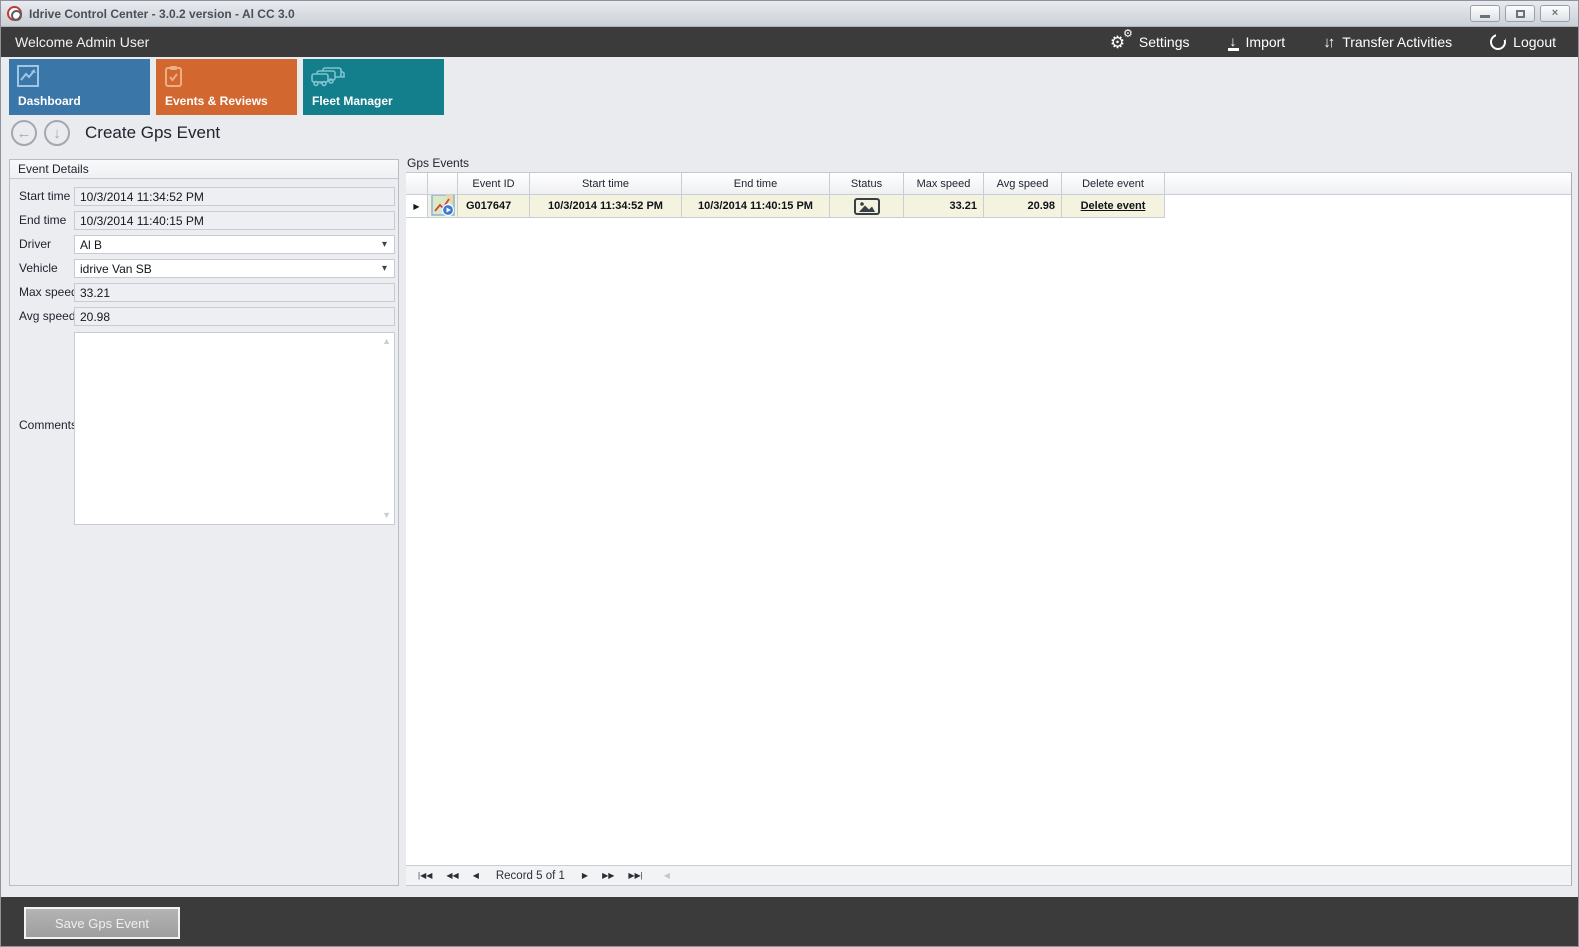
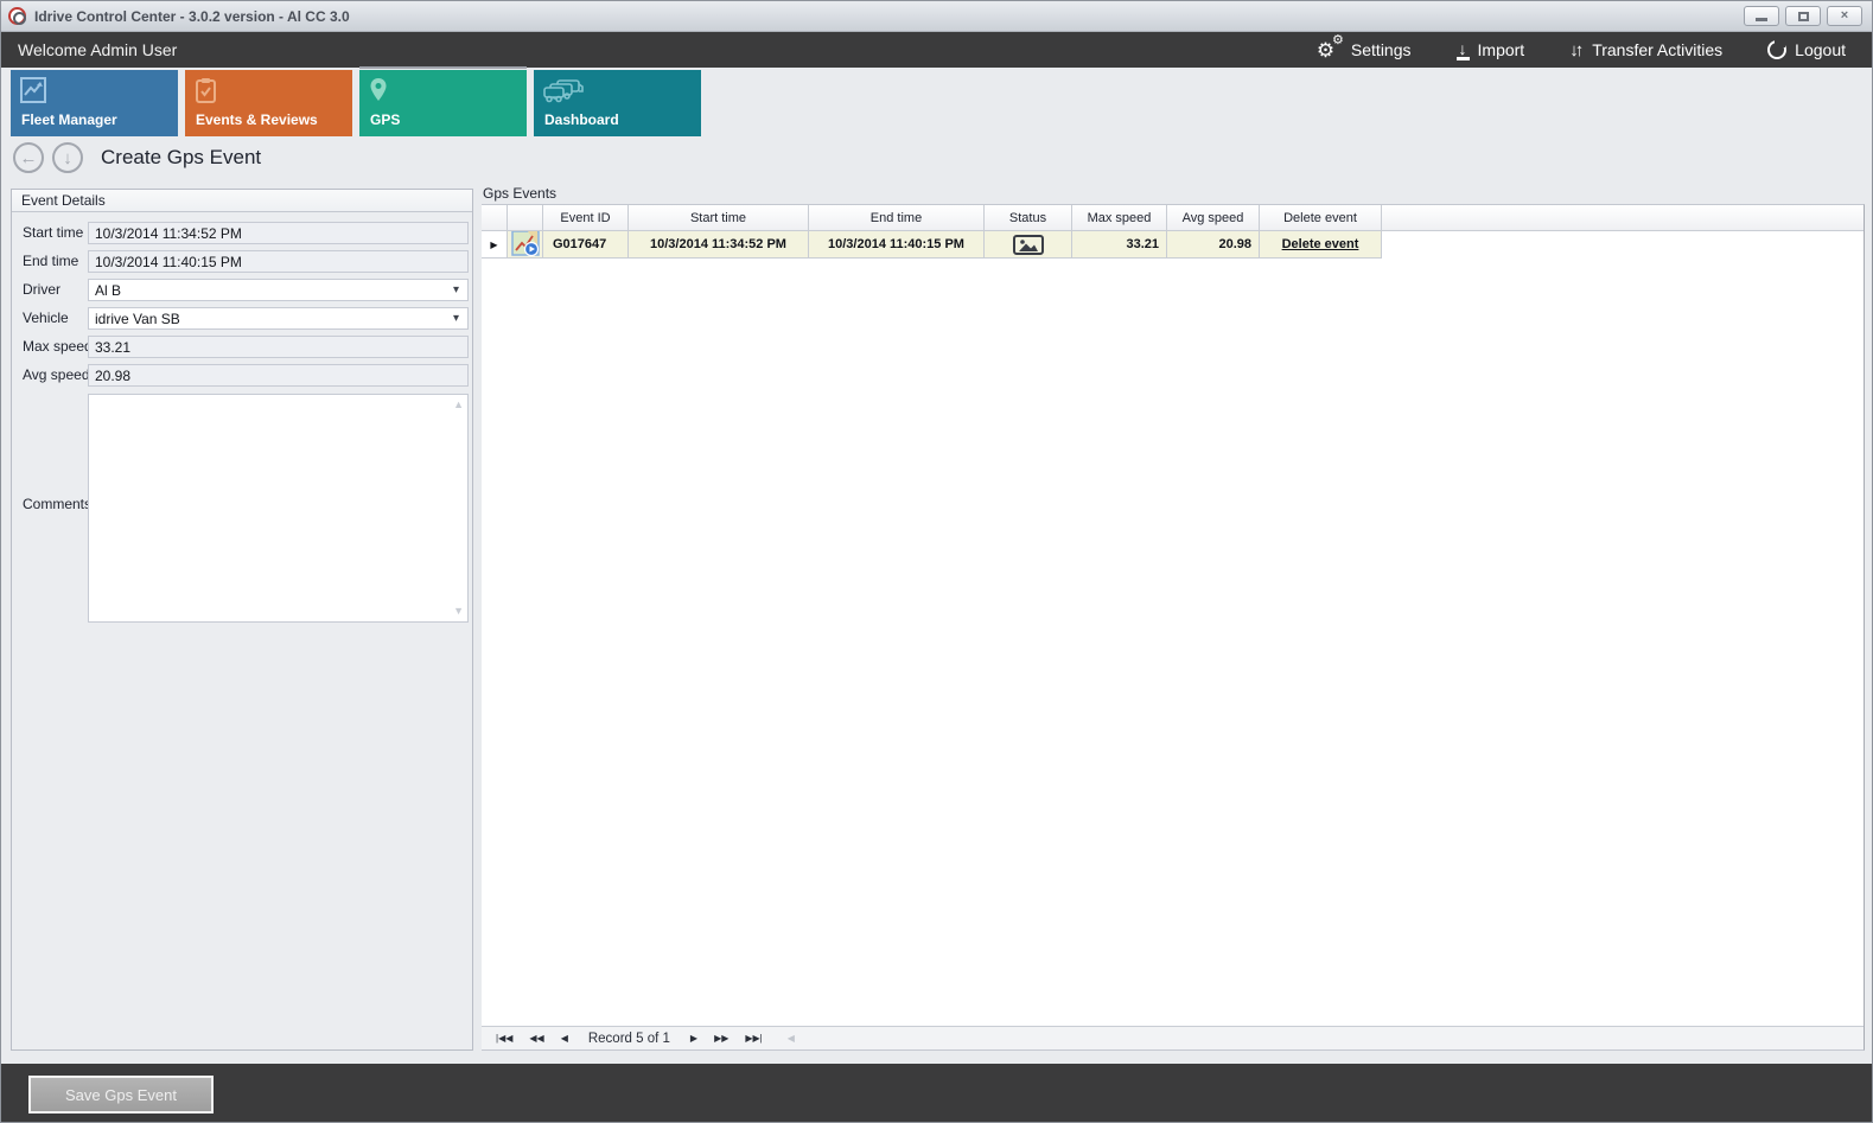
  Idrive Control Center - 3.0.2 version - Al CC 3.0
  ×
  Welcome Admin User
  ⚙
  ⚙
  Settings
  ↓
  Import
  ↓↑
  Transfer Activities
  Logout
- Dashboard
+ Fleet Manager
  Events & Reviews
+ GPS
- Fleet Manager
+ Dashboard
  ←
  ↓
  Create Gps Event
  Event Details
  Start time
  10/3/2014 11:34:52 PM
  End time
  10/3/2014 11:40:15 PM
  Driver
  Al B
  ▾
  Vehicle
  idrive Van SB
  ▾
  Max spee
  33.21
  Avg speed
  20.98
  Comment
  ▲
  ▼
  Gps Events
  Event ID
  Start time
  End time
  Status
  Max speed
  Avg speed
  Delete event
  ▶
  G017647
  10/3/2014 11:34:52 PM
  10/3/2014 11:40:15 PM
  33.21
  20.98
  Delete event
  |◀◀
  ◀◀
  ◀
  Record 5 of 1
  ▶
  ▶▶
  ▶▶|
  ◀
  Save Gps Event
